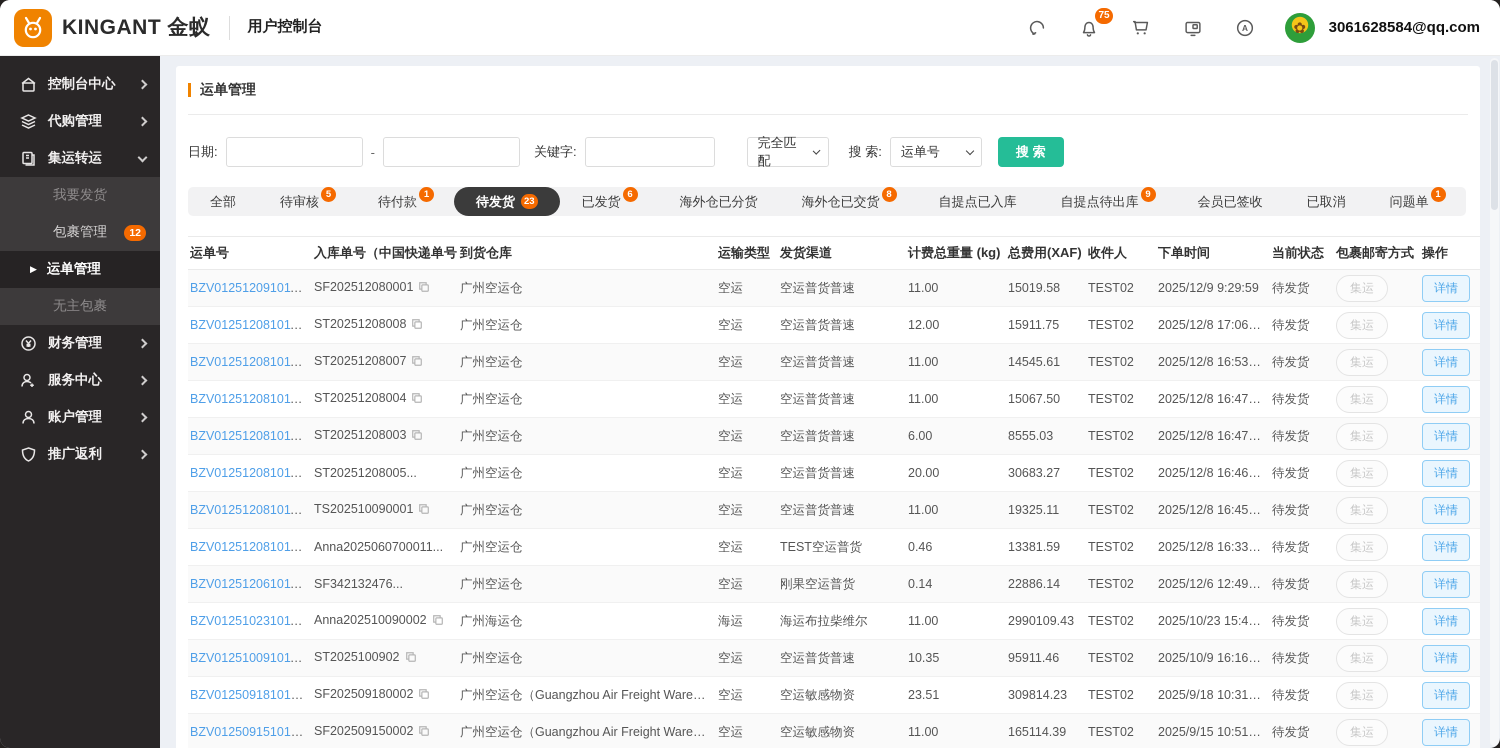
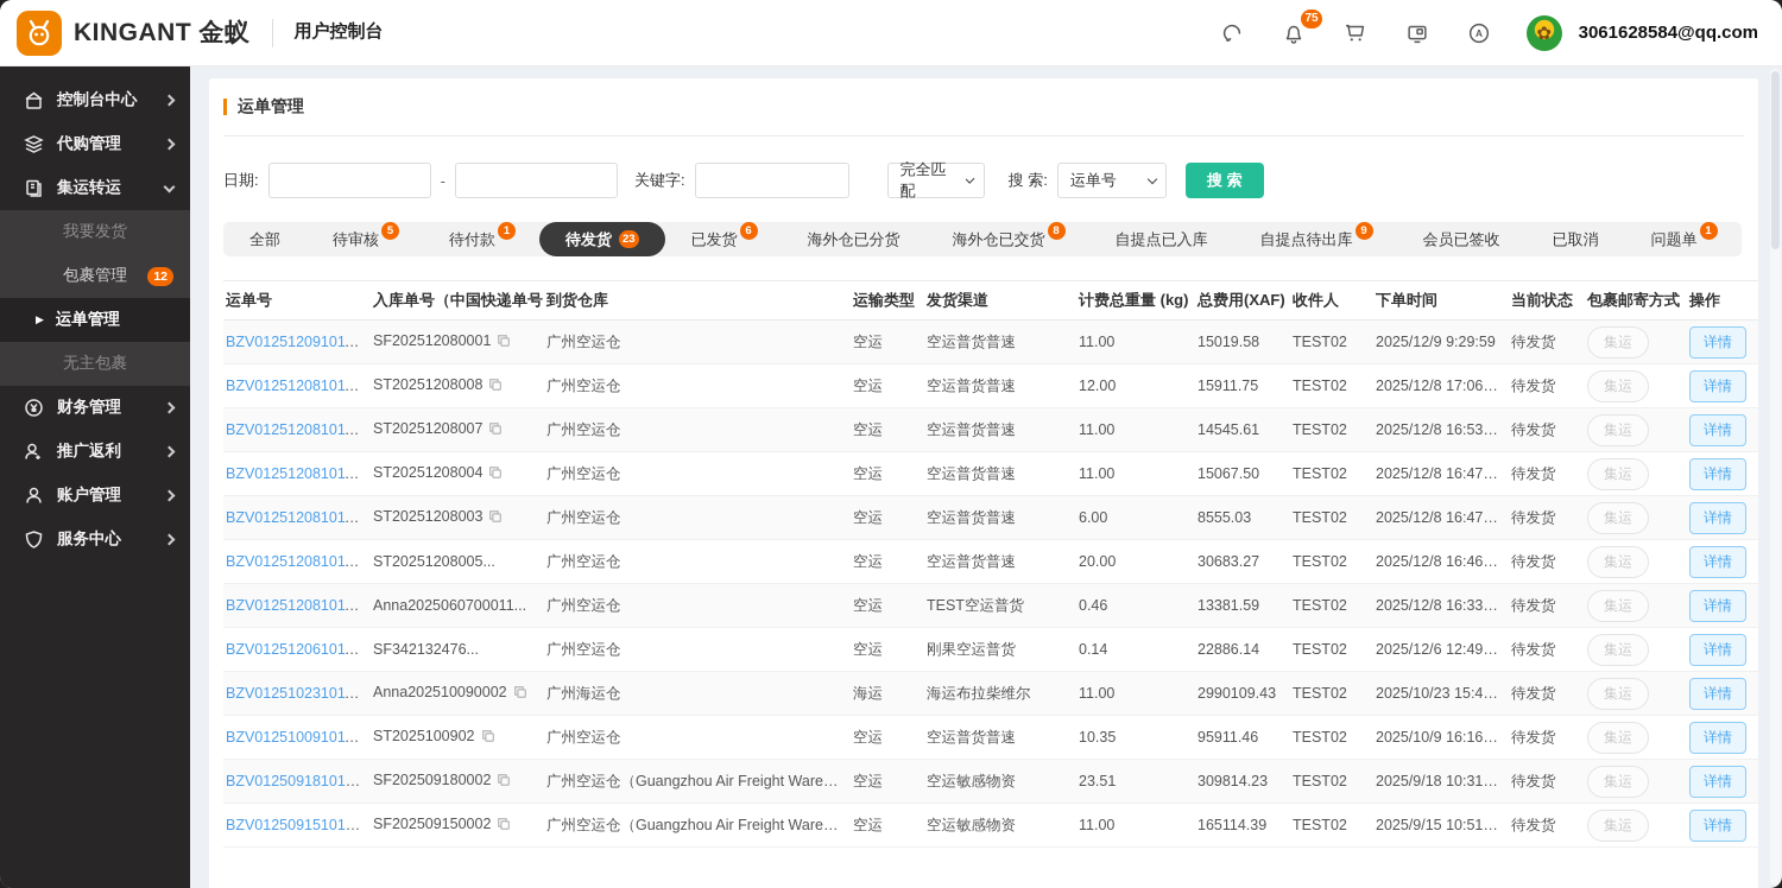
  KINGANT 金蚁
  用户控制台
  75
  A
  ✿
  3061628584@qq.com
  控制台中心
  代购管理
  集运转运
  我要发货
  包裹管理
  12
  ▶
  运单管理
  无主包裹
  财务管理
- 服务中心
+ 推广返利
  账户管理
- 推广返利
+ 服务中心
  运单管理
  日期:
  -
  关键字:
  完全匹配
  搜 索:
  运单号
  搜 索
  全部
  待审核
  5
  待付款
  1
  待发货
  23
  已发货
  6
  海外仓已分货
  海外仓已交货
  8
  自提点已入库
  自提点待出库
  9
  会员已签收
  已取消
  问题单
  1
  运单号	入库单号（中国快递单号	到货仓库	运输类型	发货渠道	计费总重量 (kg)	总费用(XAF)	收件人	下单时间	当前状态	包裹邮寄方式	操作
  BZV01251209101151	SF202512080001	广州空运仓	空运	空运普货普速	11.00	15019.58	TEST02	2025/12/9 9:29:59	待发货	集运	详情
  BZV01251208101149	ST20251208008	广州空运仓	空运	空运普货普速	12.00	15911.75	TEST02	2025/12/8 17:06:16	待发货	集运	详情
  BZV01251208101148	ST20251208007	广州空运仓	空运	空运普货普速	11.00	14545.61	TEST02	2025/12/8 16:53:39	待发货	集运	详情
  BZV01251208101147	ST20251208004	广州空运仓	空运	空运普货普速	11.00	15067.50	TEST02	2025/12/8 16:47:19	待发货	集运	详情
  BZV01251208101146	ST20251208003	广州空运仓	空运	空运普货普速	6.00	8555.03	TEST02	2025/12/8 16:47:01	待发货	集运	详情
  BZV01251208101145	ST20251208005...	广州空运仓	空运	空运普货普速	20.00	30683.27	TEST02	2025/12/8 16:46:24	待发货	集运	详情
- BZV01251208101144	TS202510090001	广州空运仓	空运	空运普货普速	11.00	19325.11	TEST02	2025/12/8 16:45:39	待发货	集运	详情
  BZV01251208101143	Anna2025060700011...	广州空运仓	空运	TEST空运普货	0.46	13381.59	TEST02	2025/12/8 16:33:12	待发货	集运	详情
  BZV01251206101139	SF342132476...	广州空运仓	空运	刚果空运普货	0.14	22886.14	TEST02	2025/12/6 12:49:49	待发货	集运	详情
  BZV01251023101121	Anna202510090002	广州海运仓	海运	海运布拉柴维尔	11.00	2990109.43	TEST02	2025/10/23 15:48:34	待发货	集运	详情
  BZV01251009101111	ST2025100902	广州空运仓	空运	空运普货普速	10.35	95911.46	TEST02	2025/10/9 16:16:23	待发货	集运	详情
  BZV01250918101097	SF202509180002	广州空运仓（Guangzhou Air Freight Warehou	空运	空运敏感物资	23.51	309814.23	TEST02	2025/9/18 10:31:18	待发货	集运	详情
  BZV01250915101087	SF202509150002	广州空运仓（Guangzhou Air Freight Warehou	空运	空运敏感物资	11.00	165114.39	TEST02	2025/9/15 10:51:25	待发货	集运	详情
